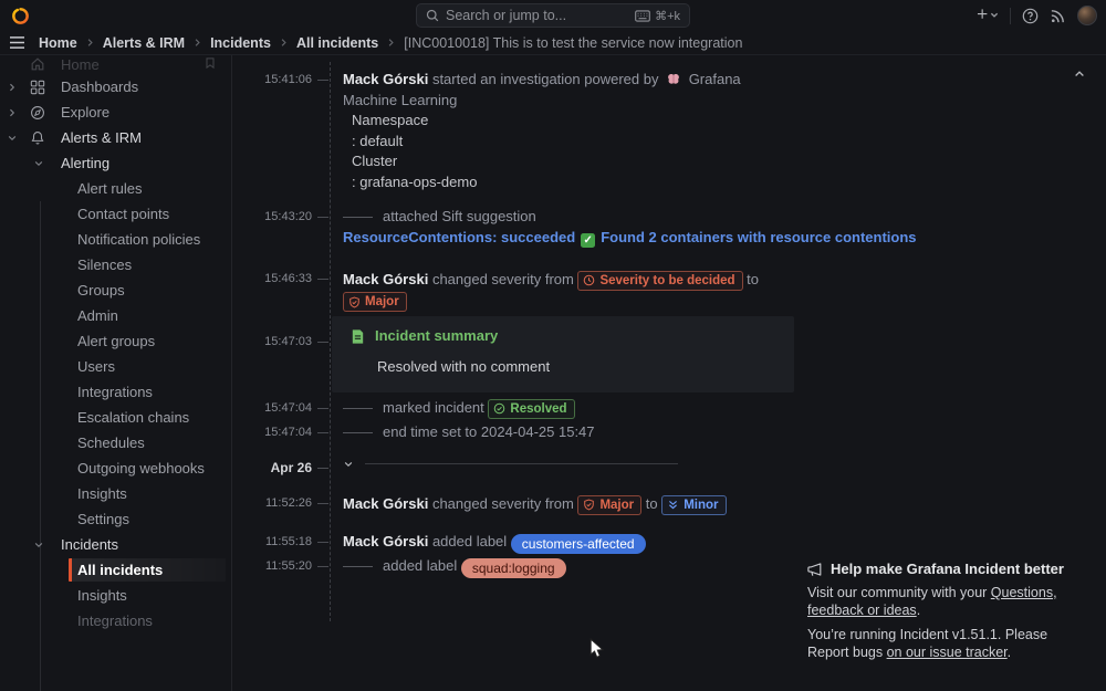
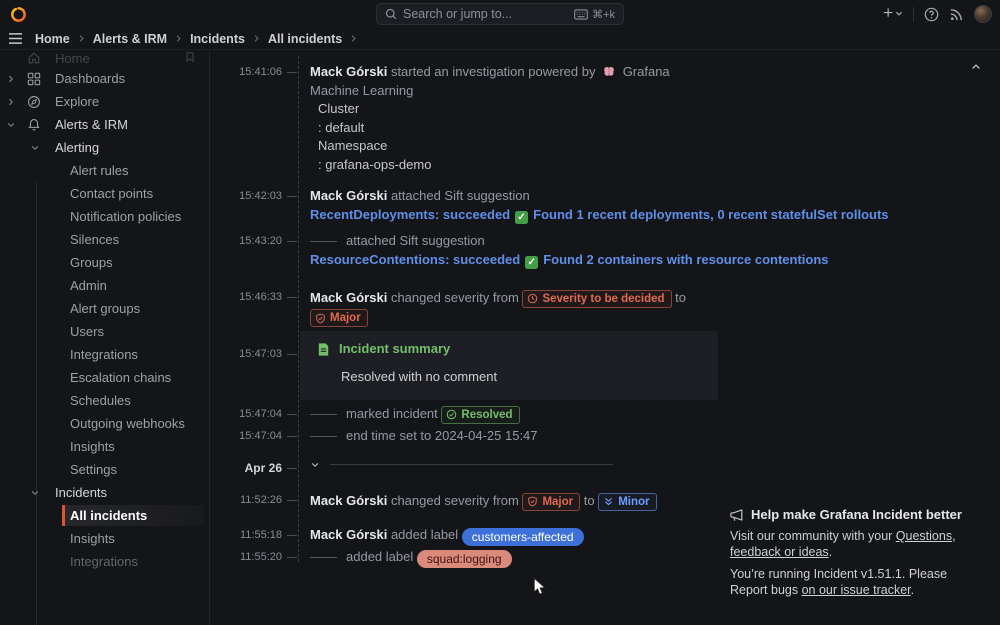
  Search or jump to...
  ⌘+k
  Home
  Alerts & IRM
  Incidents
  All incidents
- [INC0010018] This is to test the service now integration
  Home
  Dashboards
  Explore
  Alerts & IRM
  Alerting
  Alert rules
  Contact points
  Notification policies
  Silences
  Groups
  Admin
  Alert groups
  Users
  Integrations
  Escalation chains
  Schedules
  Outgoing webhooks
  Insights
  Settings
  Incidents
  All incidents
  Insights
  Integrations
  15:41:06
  Mack Górski started an investigation powered by Grafana Machine Learning
- Namespace
+ Cluster
  : default
- Cluster
+ Namespace
  : grafana-ops-demo
+ 15:42:03
+ Mack Górski attached Sift suggestion
+ RecentDeployments: succeeded ✓ Found 1 recent deployments, 0 recent statefulSet rollouts
  15:43:20
  attached Sift suggestion
  ResourceContentions: succeeded ✓ Found 2 containers with resource contentions
  15:46:33
  Mack Górski changed severity from
  Severity to be decided
  to
  Major
  15:47:03
  Incident summary
  Resolved with no comment
  15:47:04
  marked incident
  Resolved
  15:47:04
  end time set to 2024-04-25 15:47
  Apr 26
  11:52:26
  Mack Górski changed severity from
  Major
  to
  Minor
  11:55:18
  Mack Górski added label customers-affected
  11:55:20
  added label squad:logging
  Help make Grafana Incident better
  Visit our community with your Questions, feedback or ideas.
  You’re running Incident v1.51.1. Please Report bugs on our issue tracker.
